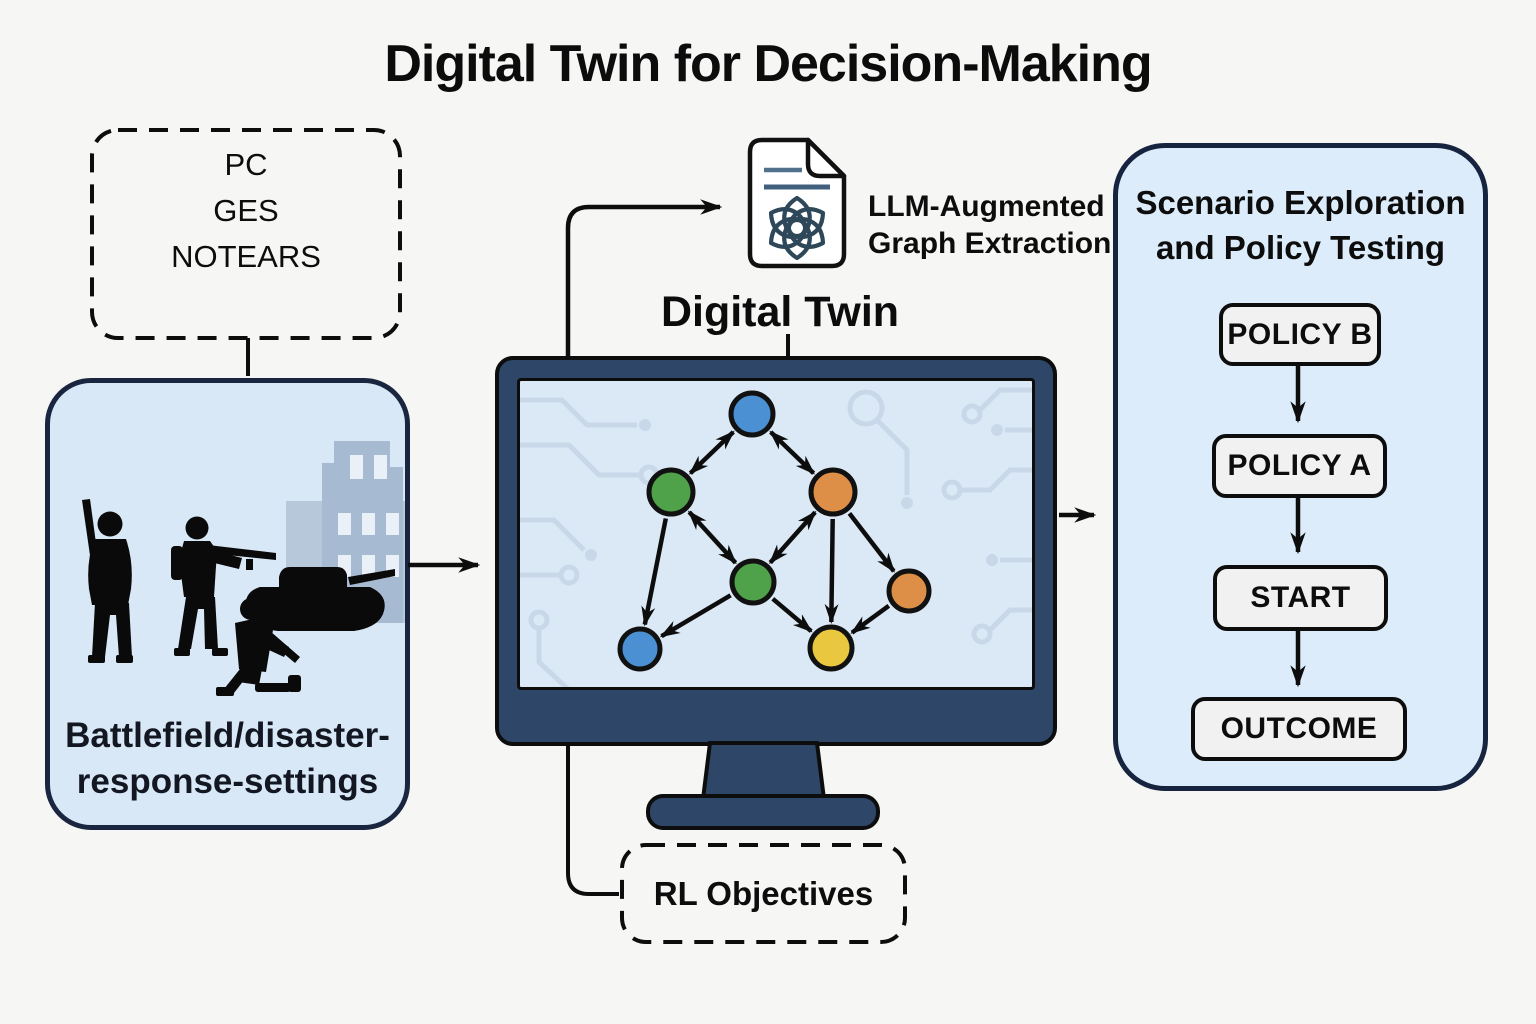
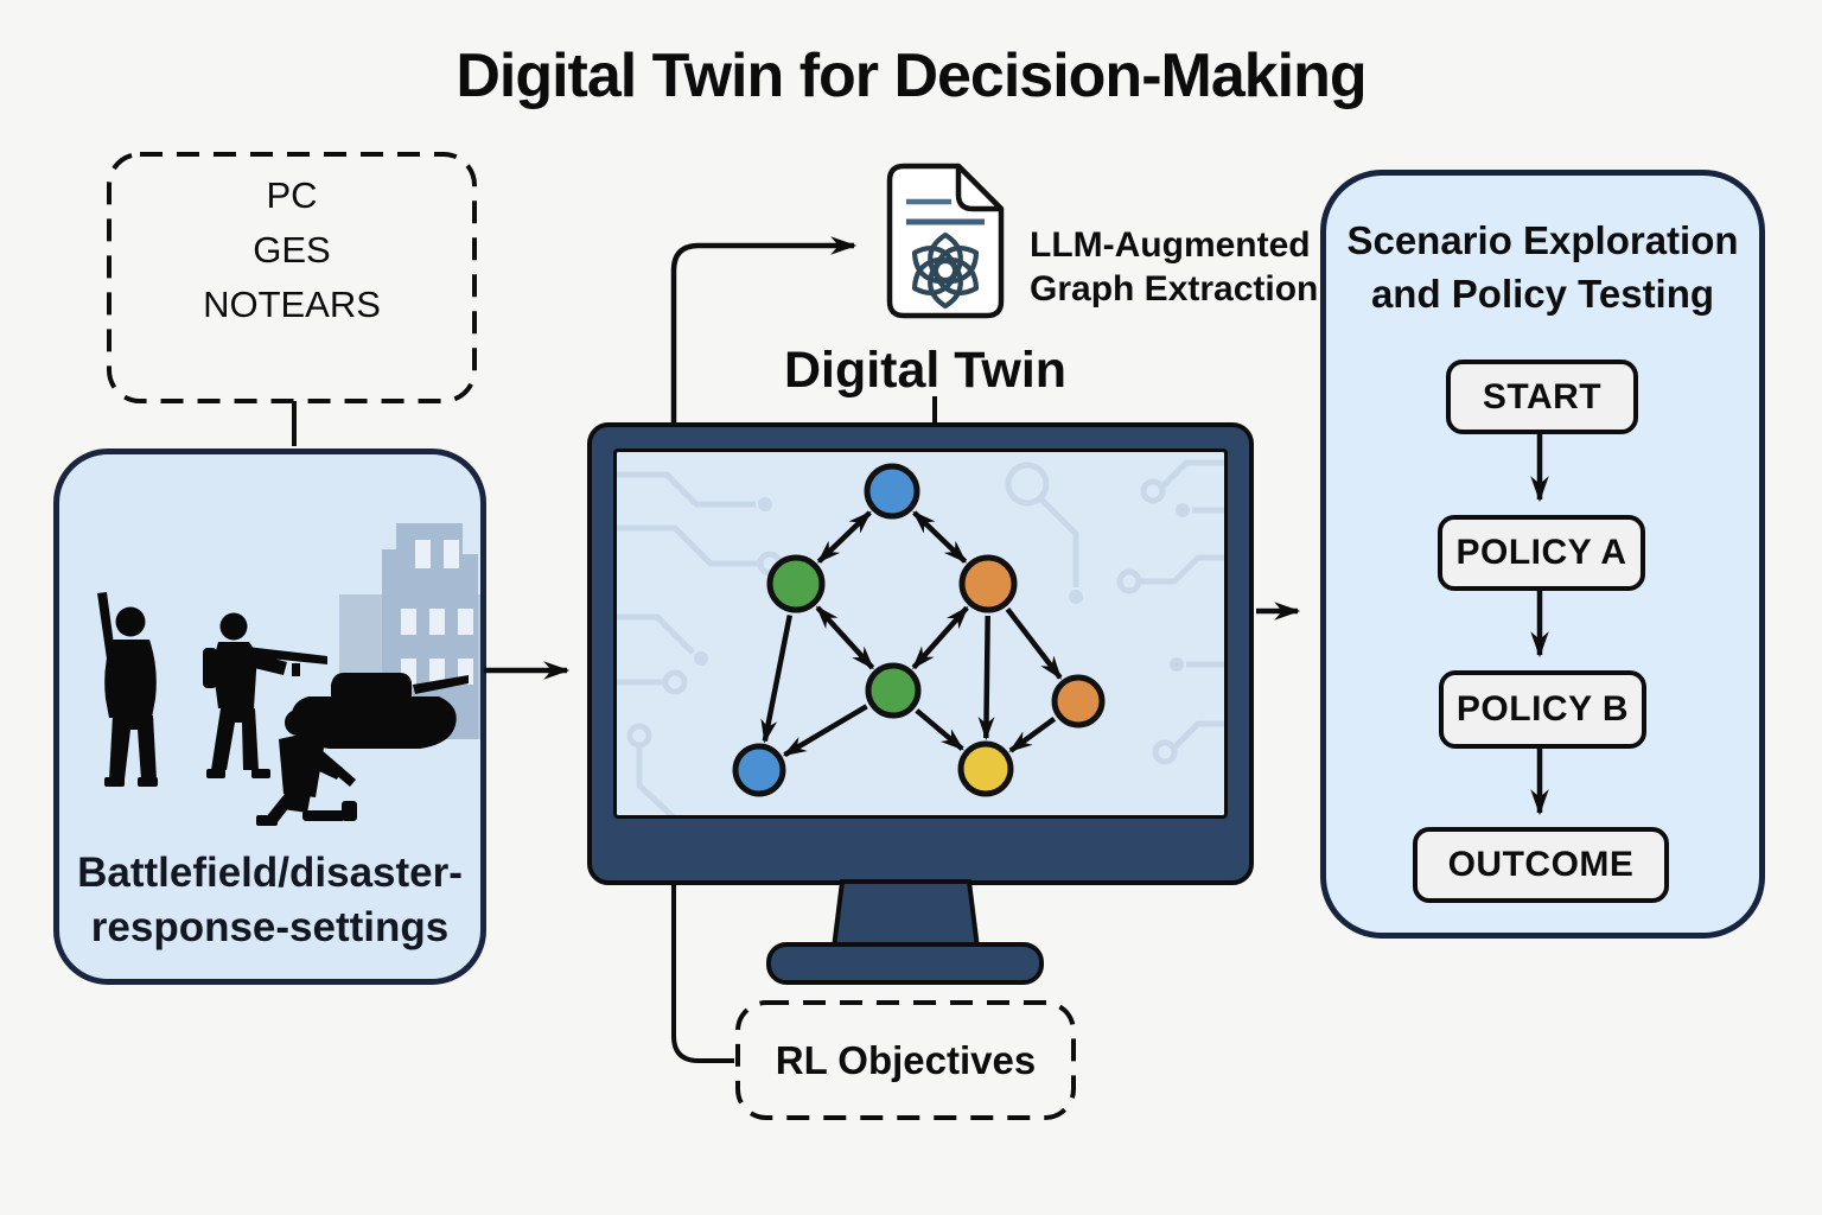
  Digital Twin for Decision-Making
  PC
  GES
  NOTEARS
  Battlefield/disaster-
  response-settings
  LLM-Augmented
  Graph Extraction
  Digital Twin
  RL Objectives
  Scenario Exploration
  and Policy Testing
- POLICY B
+ START
  POLICY A
- START
+ POLICY B
  OUTCOME
